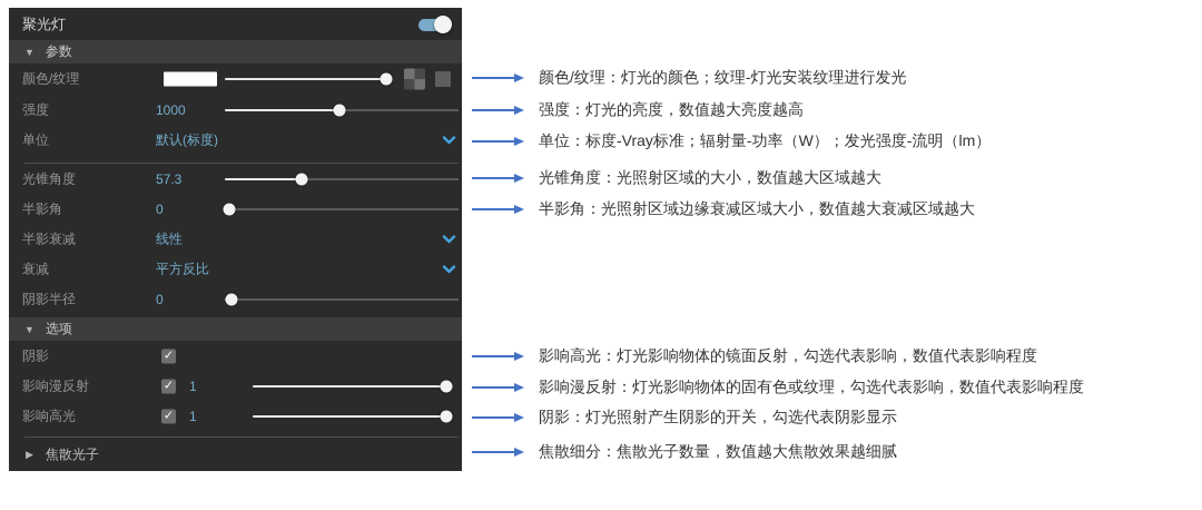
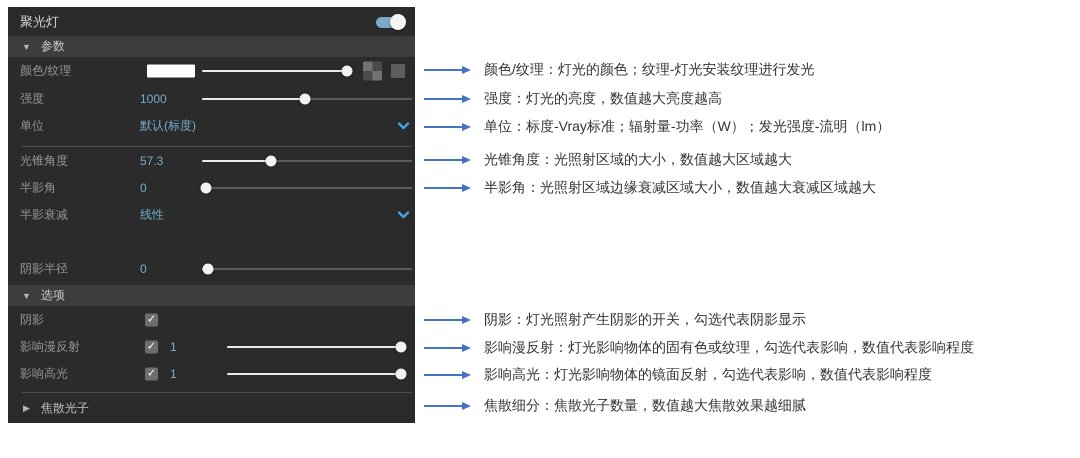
  聚光灯
  ▼
  参数
  颜色/纹理
  强度
  1000
  单位
  默认(标度)
  光锥角度
  57.3
  半影角
  0
  半影衰减
  线性
- 衰减
- 平方反比
  阴影半径
  0
  ▼
  选项
  阴影
  ✓
  影响漫反射
  ✓
  1
  影响高光
  ✓
  1
  ▶
  焦散光子
  颜色/纹理：灯光的颜色；纹理-灯光安装纹理进行发光
  强度：灯光的亮度，数值越大亮度越高
  单位：标度-Vray标准；辐射量-功率（W）；发光强度-流明（lm）
  光锥角度：光照射区域的大小，数值越大区域越大
  半影角：光照射区域边缘衰减区域大小，数值越大衰减区域越大
- 影响高光：灯光影响物体的镜面反射，勾选代表影响，数值代表影响程度
+ 阴影：灯光照射产生阴影的开关，勾选代表阴影显示
  影响漫反射：灯光影响物体的固有色或纹理，勾选代表影响，数值代表影响程度
- 阴影：灯光照射产生阴影的开关，勾选代表阴影显示
+ 影响高光：灯光影响物体的镜面反射，勾选代表影响，数值代表影响程度
  焦散细分：焦散光子数量，数值越大焦散效果越细腻
